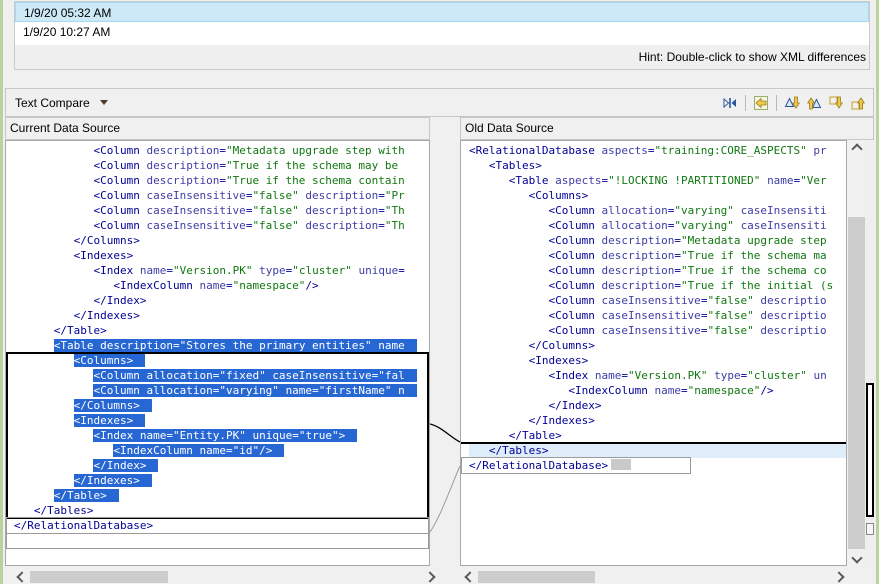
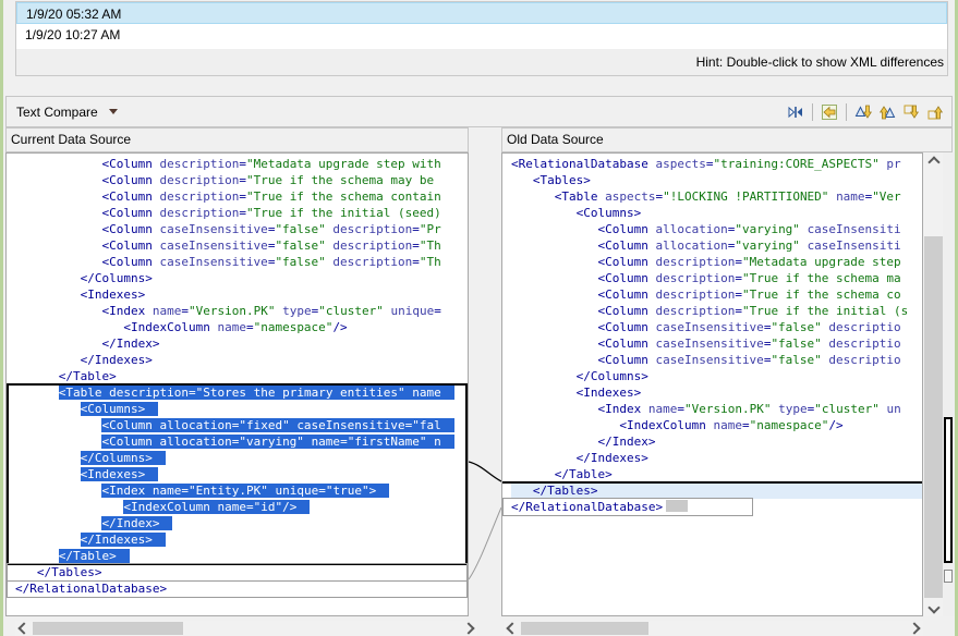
  1/9/20 05:32 AM
  1/9/20 10:27 AM
  Hint: Double-click to show XML differences
  Text Compare
  Current Data Source
  Old Data Source
  <Column description="Metadata upgrade step with
  <Column description="True if the schema may be
  <Column description="True if the schema contain
+ <Column description="True if the initial (seed)
  <Column caseInsensitive="false" description="Pr
  <Column caseInsensitive="false" description="Th
  <Column caseInsensitive="false" description="Th
  </Columns>
  <Indexes>
  <Index name="Version.PK" type="cluster" unique=
  <IndexColumn name="namespace"/>
  </Index>
  </Indexes>
  </Table>
  <Table description="Stores the primary entities" name
  <Columns>
  <Column allocation="fixed" caseInsensitive="fal
  <Column allocation="varying" name="firstName" n
  </Columns>
  <Indexes>
  <Index name="Entity.PK" unique="true">
  <IndexColumn name="id"/>
  </Index>
  </Indexes>
  </Table>
  </Tables>
  </RelationalDatabase>
  <RelationalDatabase aspects="training:CORE_ASPECTS" pr
  <Tables>
  <Table aspects="!LOCKING !PARTITIONED" name="Ver
  <Columns>
  <Column allocation="varying" caseInsensiti
  <Column allocation="varying" caseInsensiti
  <Column description="Metadata upgrade step
  <Column description="True if the schema ma
  <Column description="True if the schema co
  <Column description="True if the initial (s
  <Column caseInsensitive="false" descriptio
  <Column caseInsensitive="false" descriptio
  <Column caseInsensitive="false" descriptio
  </Columns>
  <Indexes>
  <Index name="Version.PK" type="cluster" un
  <IndexColumn name="namespace"/>
  </Index>
  </Indexes>
  </Table>
  </Tables>
  </RelationalDatabase>
